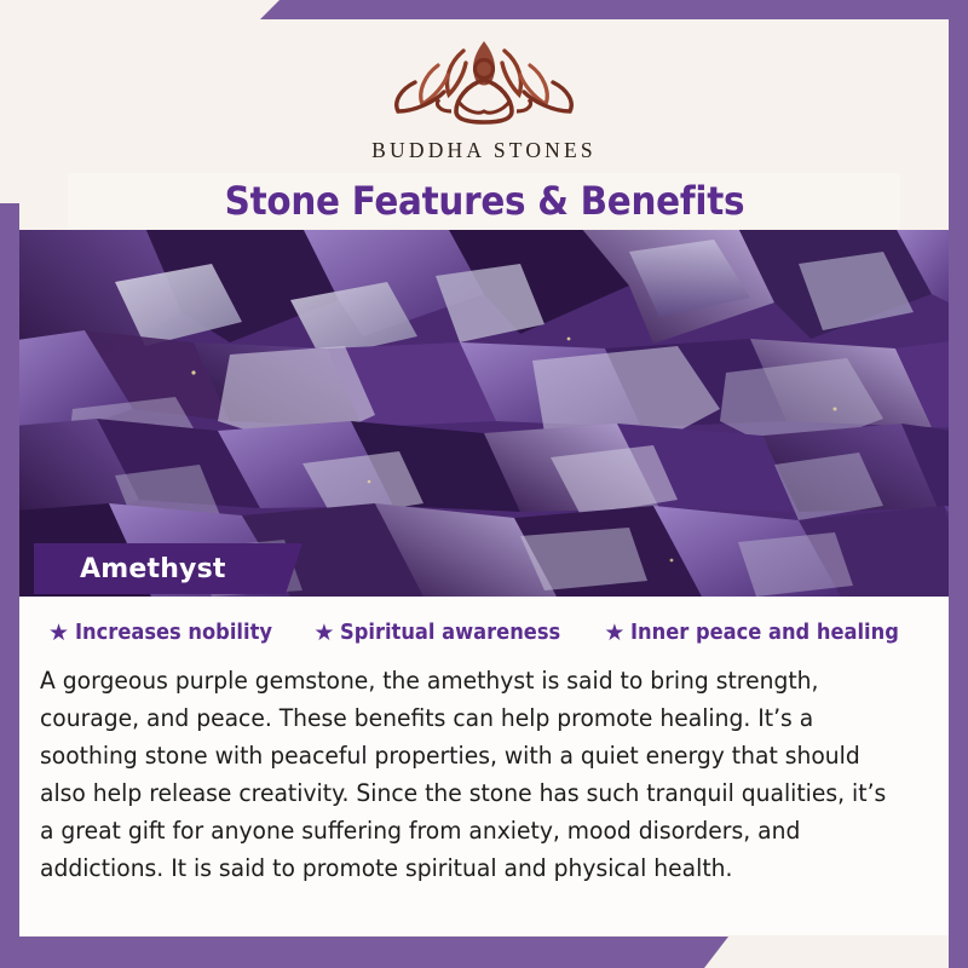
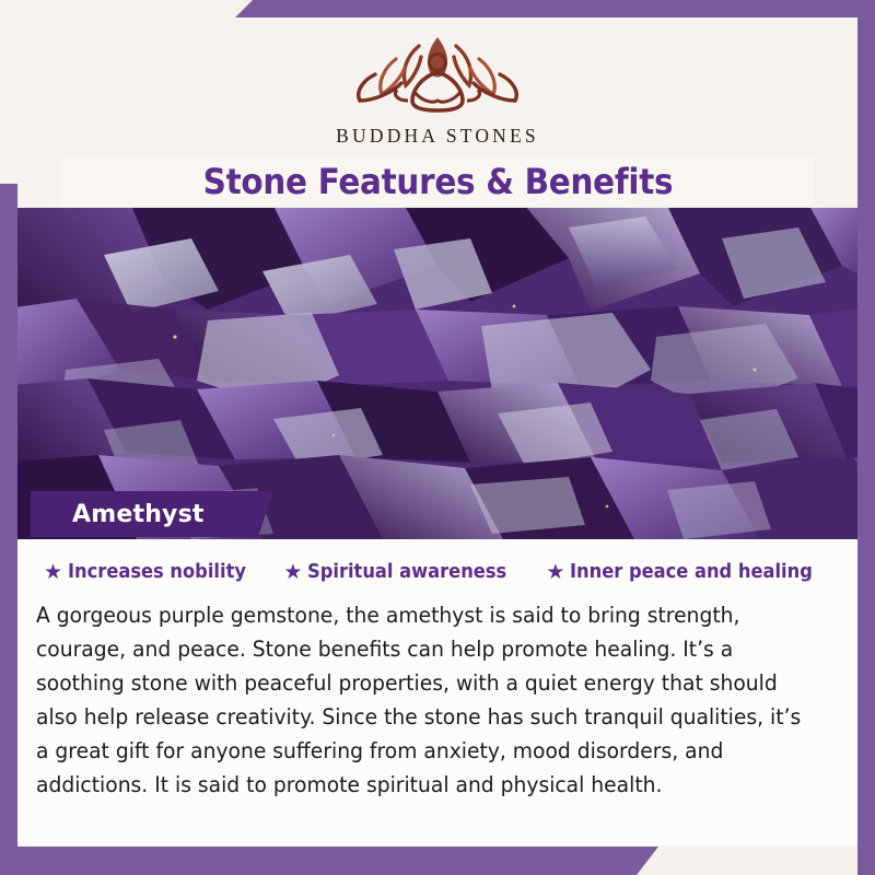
  BUDDHA STONES
  Stone Features & Benefits
  Amethyst
  ★
  Increases nobility
  ★
  Spiritual awareness
  ★
  Inner peace and healing
- A gorgeous purple gemstone, the amethyst is said to bring strength, courage, and peace. These benefits can help promote healing. It’s a soothing stone with peaceful properties, with a quiet energy that should also help release creativity. Since the stone has such tranquil qualities, it’s a great gift for anyone suffering from anxiety, mood disorders, and addictions. It is said to promote spiritual and physical health.
+ A gorgeous purple gemstone, the amethyst is said to bring strength, courage, and peace. Stone benefits can help promote healing. It’s a soothing stone with peaceful properties, with a quiet energy that should also help release creativity. Since the stone has such tranquil qualities, it’s a great gift for anyone suffering from anxiety, mood disorders, and addictions. It is said to promote spiritual and physical health.
